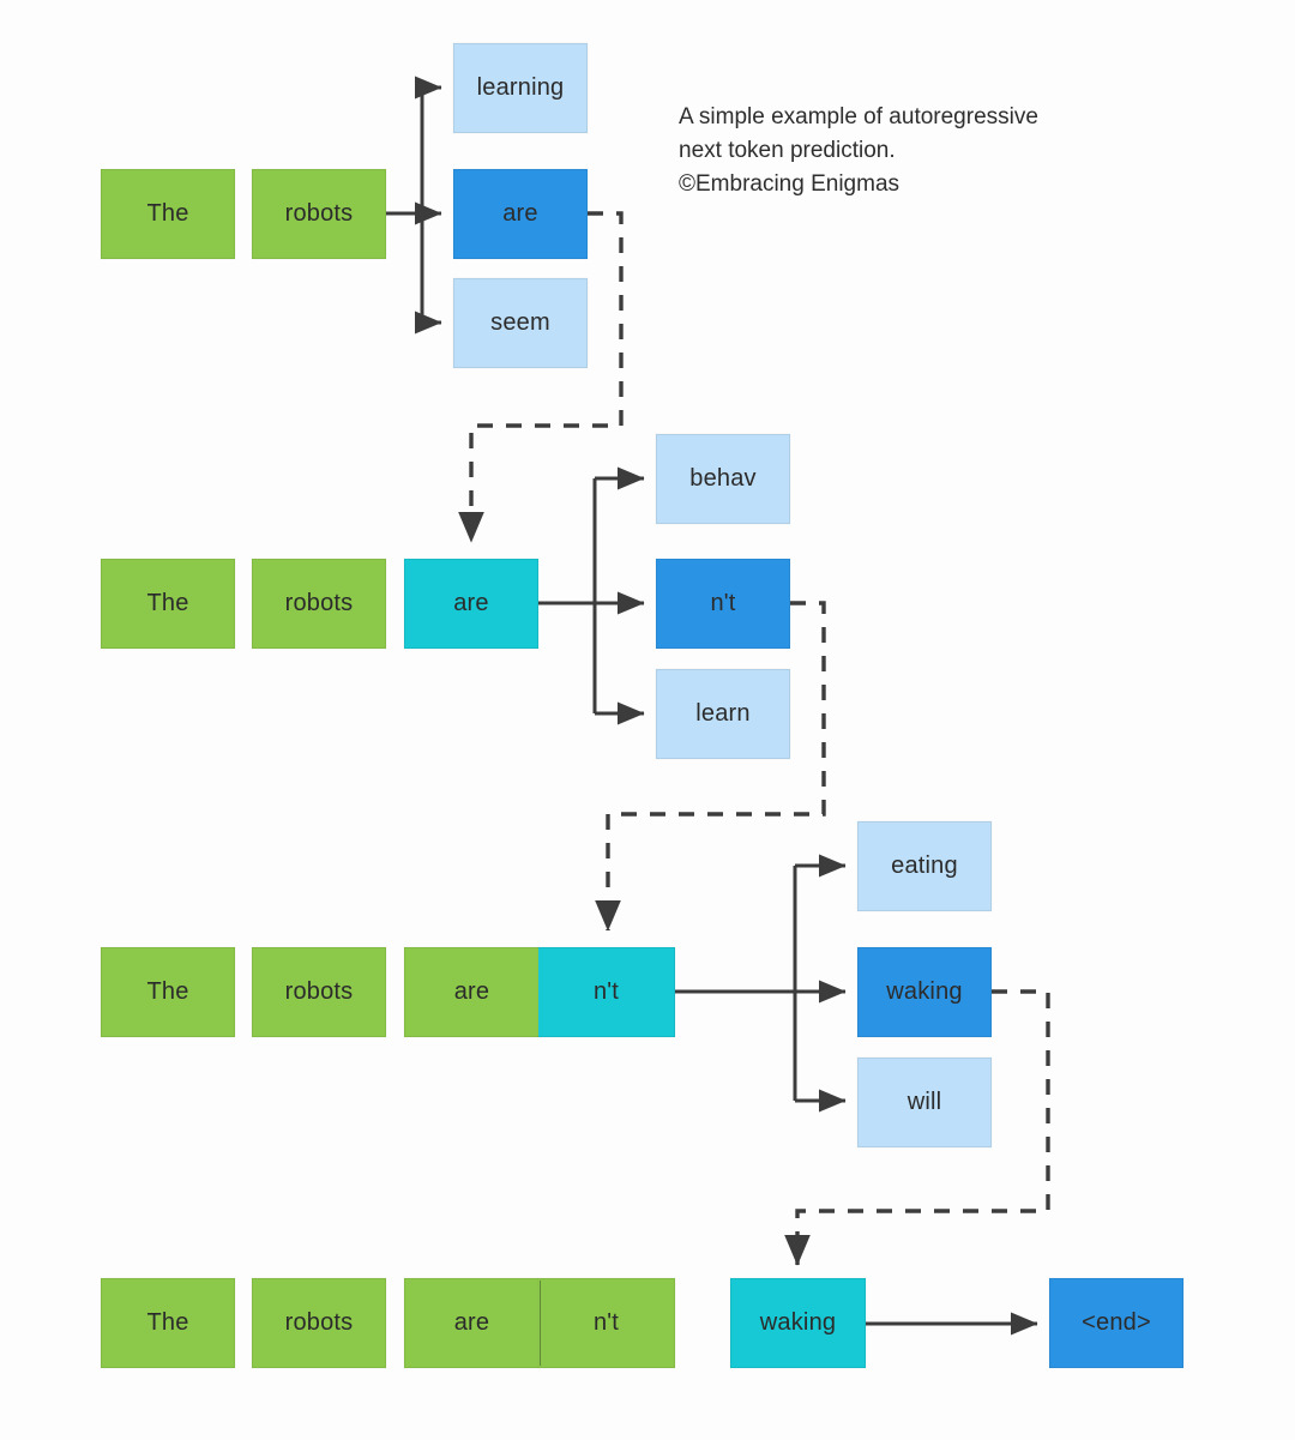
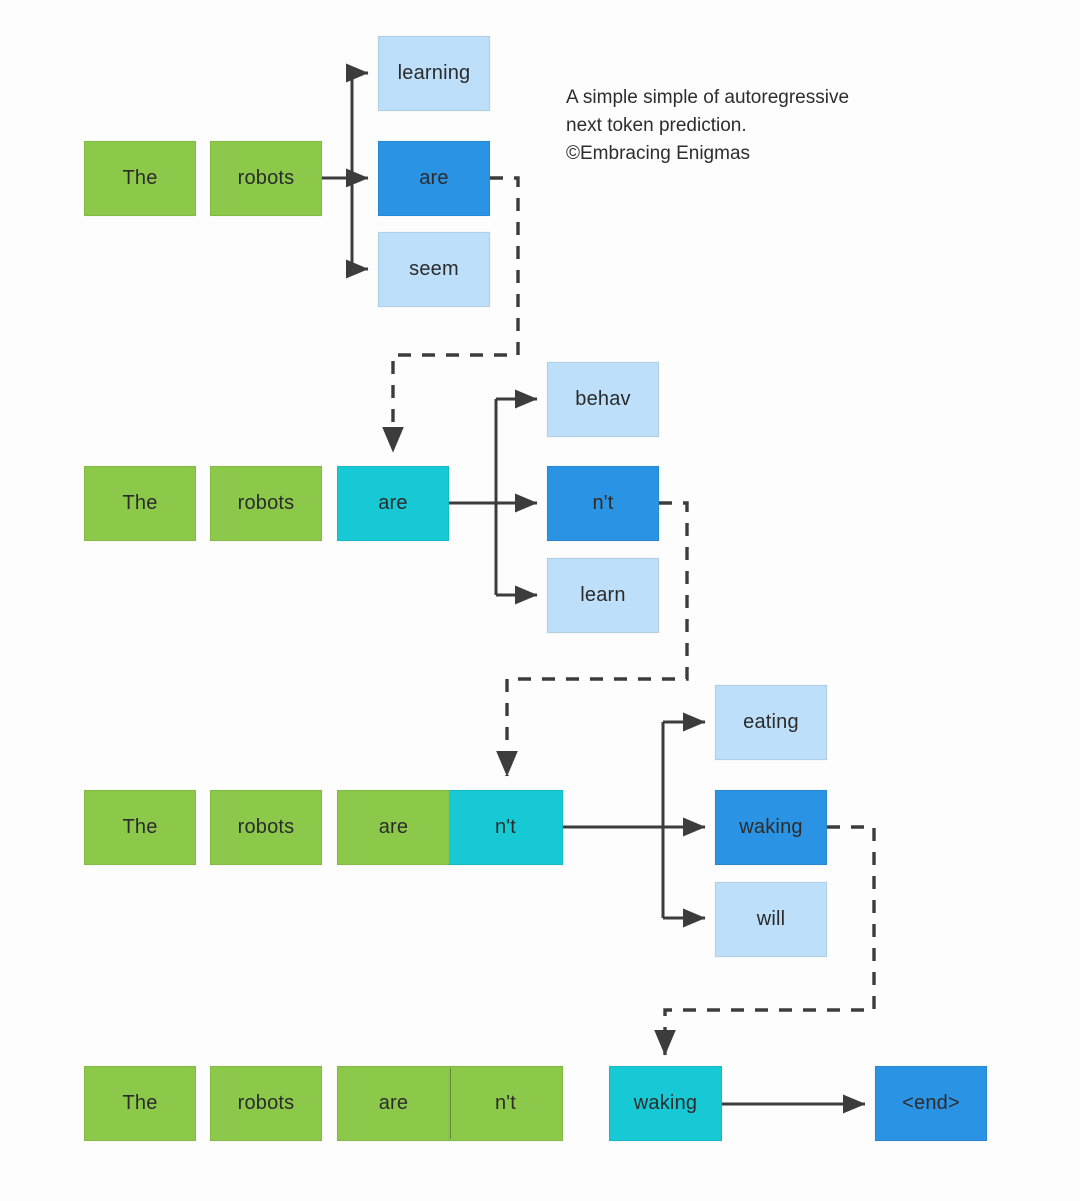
- A simple example of autoregressive
+ A simple simple of autoregressive
  next token prediction.
  ©Embracing Enigmas
  The
  robots
  learning
  are
  seem
  The
  robots
  are
  behav
  n't
  learn
  The
  robots
  are
  n't
  eating
  waking
  will
  The
  robots
  are
  n't
  waking
  <end>
